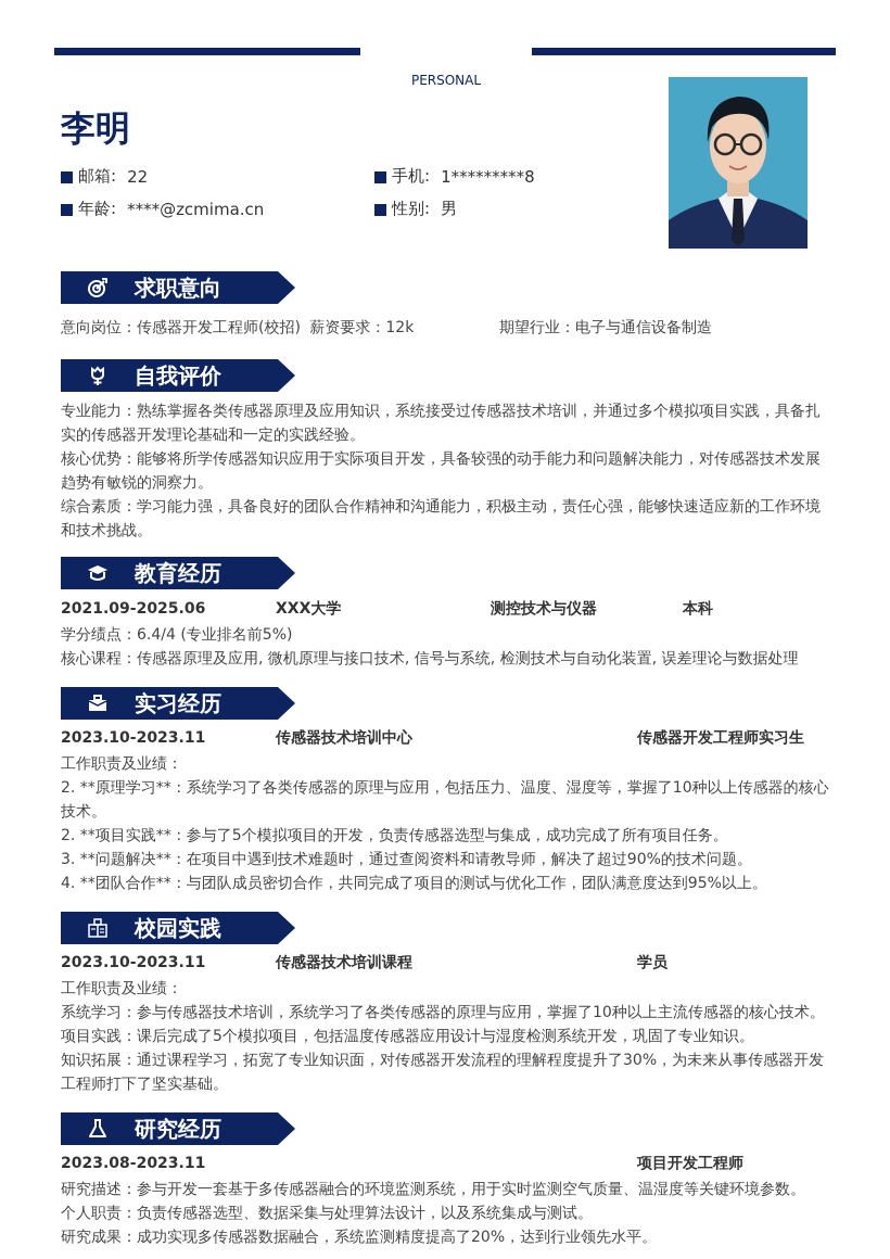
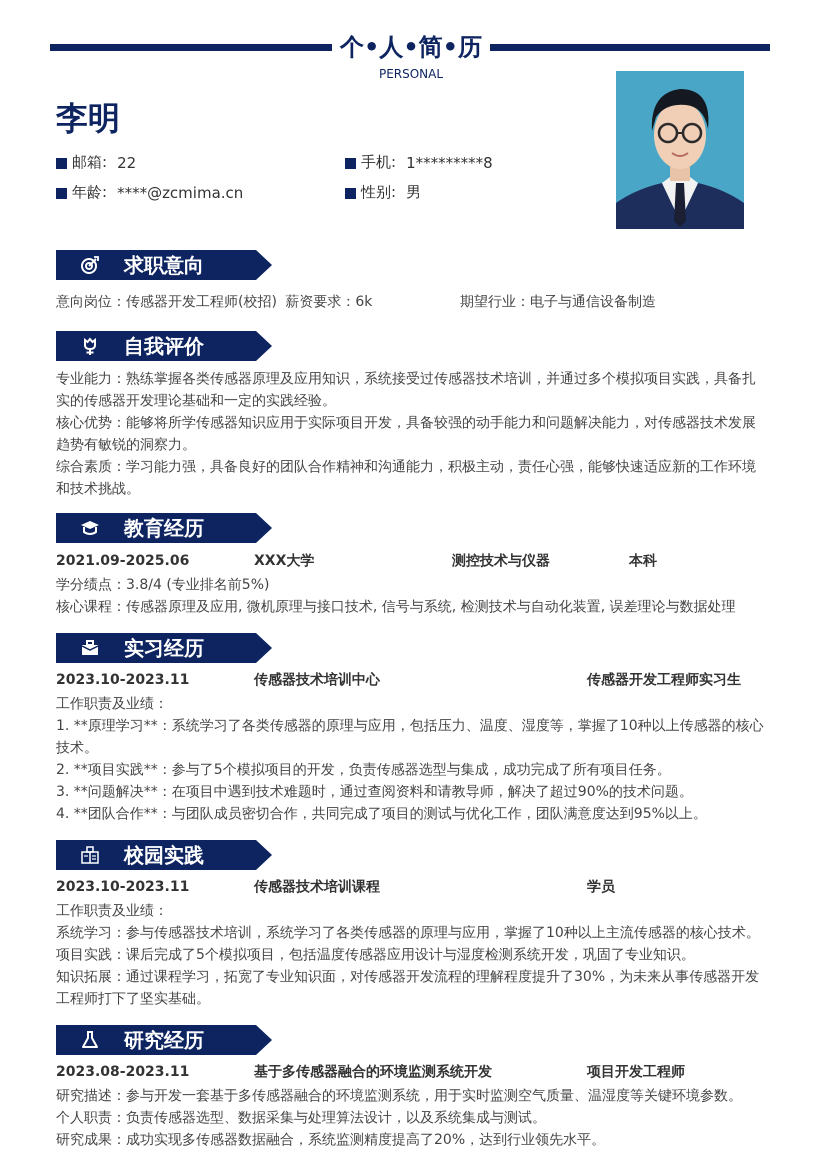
+ 个•人•简•历
  PERSONAL
  李明
  邮箱:
  22
  手机:
  1*********8
  年龄:
  ****@zcmima.cn
  性别:
  男
  求职意向
- 意向岗位：传感器开发工程师(校招) 薪资要求：12k
+ 意向岗位：传感器开发工程师(校招) 薪资要求：6k
  期望行业：电子与通信设备制造
  自我评价
  专业能力：熟练掌握各类传感器原理及应用知识，系统接受过传感器技术培训，并通过多个模拟项目实践，具备扎
  实的传感器开发理论基础和一定的实践经验。
  核心优势：能够将所学传感器知识应用于实际项目开发，具备较强的动手能力和问题解决能力，对传感器技术发展
  趋势有敏锐的洞察力。
  综合素质：学习能力强，具备良好的团队合作精神和沟通能力，积极主动，责任心强，能够快速适应新的工作环境
  和技术挑战。
  教育经历
  2021.09-2025.06
  XXX大学
  测控技术与仪器
  本科
- 学分绩点：6.4/4 (专业排名前5%)
+ 学分绩点：3.8/4 (专业排名前5%)
  核心课程：传感器原理及应用, 微机原理与接口技术, 信号与系统, 检测技术与自动化装置, 误差理论与数据处理
  实习经历
  2023.10-2023.11
  传感器技术培训中心
  传感器开发工程师实习生
  工作职责及业绩：
- 2. **原理学习**：系统学习了各类传感器的原理与应用，包括压力、温度、湿度等，掌握了10种以上传感器的核心
+ 1. **原理学习**：系统学习了各类传感器的原理与应用，包括压力、温度、湿度等，掌握了10种以上传感器的核心
  技术。
  2. **项目实践**：参与了5个模拟项目的开发，负责传感器选型与集成，成功完成了所有项目任务。
  3. **问题解决**：在项目中遇到技术难题时，通过查阅资料和请教导师，解决了超过90%的技术问题。
  4. **团队合作**：与团队成员密切合作，共同完成了项目的测试与优化工作，团队满意度达到95%以上。
  校园实践
  2023.10-2023.11
  传感器技术培训课程
  学员
  工作职责及业绩：
  系统学习：参与传感器技术培训，系统学习了各类传感器的原理与应用，掌握了10种以上主流传感器的核心技术。
  项目实践：课后完成了5个模拟项目，包括温度传感器应用设计与湿度检测系统开发，巩固了专业知识。
  知识拓展：通过课程学习，拓宽了专业知识面，对传感器开发流程的理解程度提升了30%，为未来从事传感器开发
  工程师打下了坚实基础。
  研究经历
  2023.08-2023.11
+ 基于多传感器融合的环境监测系统开发
  项目开发工程师
  研究描述：参与开发一套基于多传感器融合的环境监测系统，用于实时监测空气质量、温湿度等关键环境参数。
  个人职责：负责传感器选型、数据采集与处理算法设计，以及系统集成与测试。
  研究成果：成功实现多传感器数据融合，系统监测精度提高了20%，达到行业领先水平。
